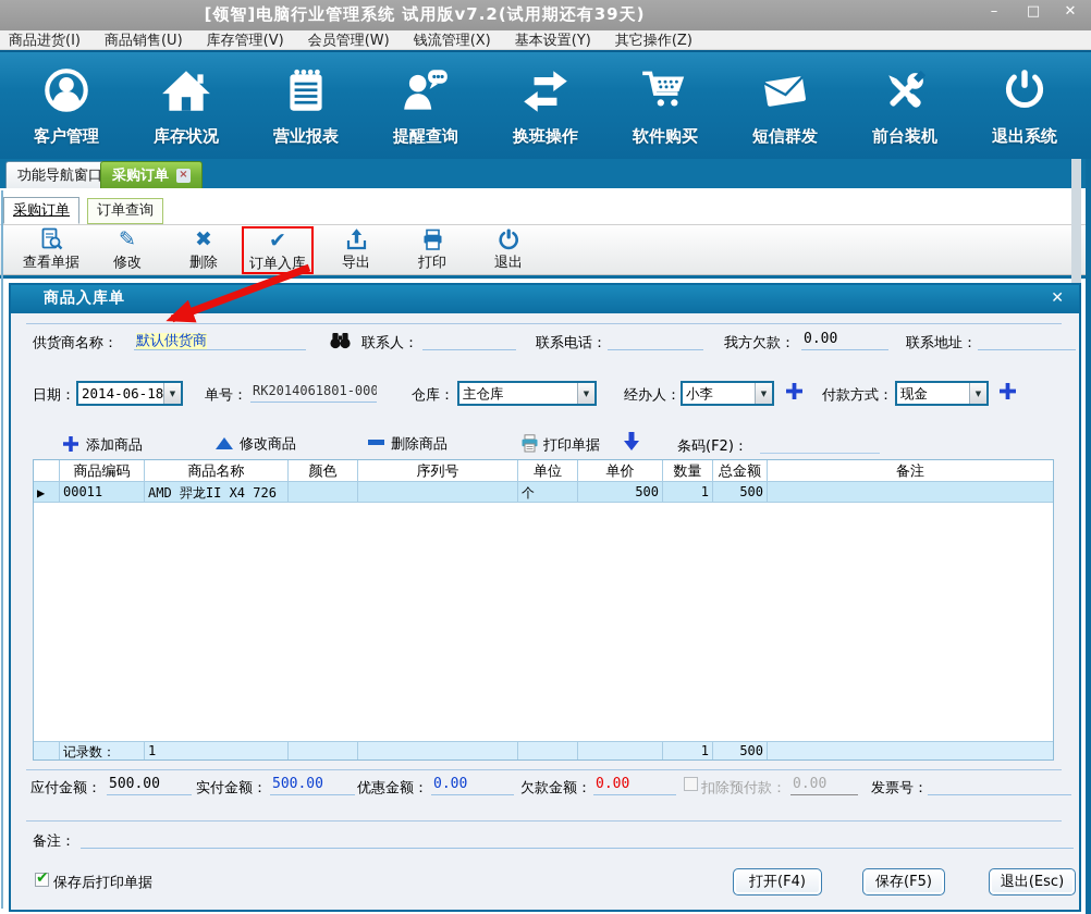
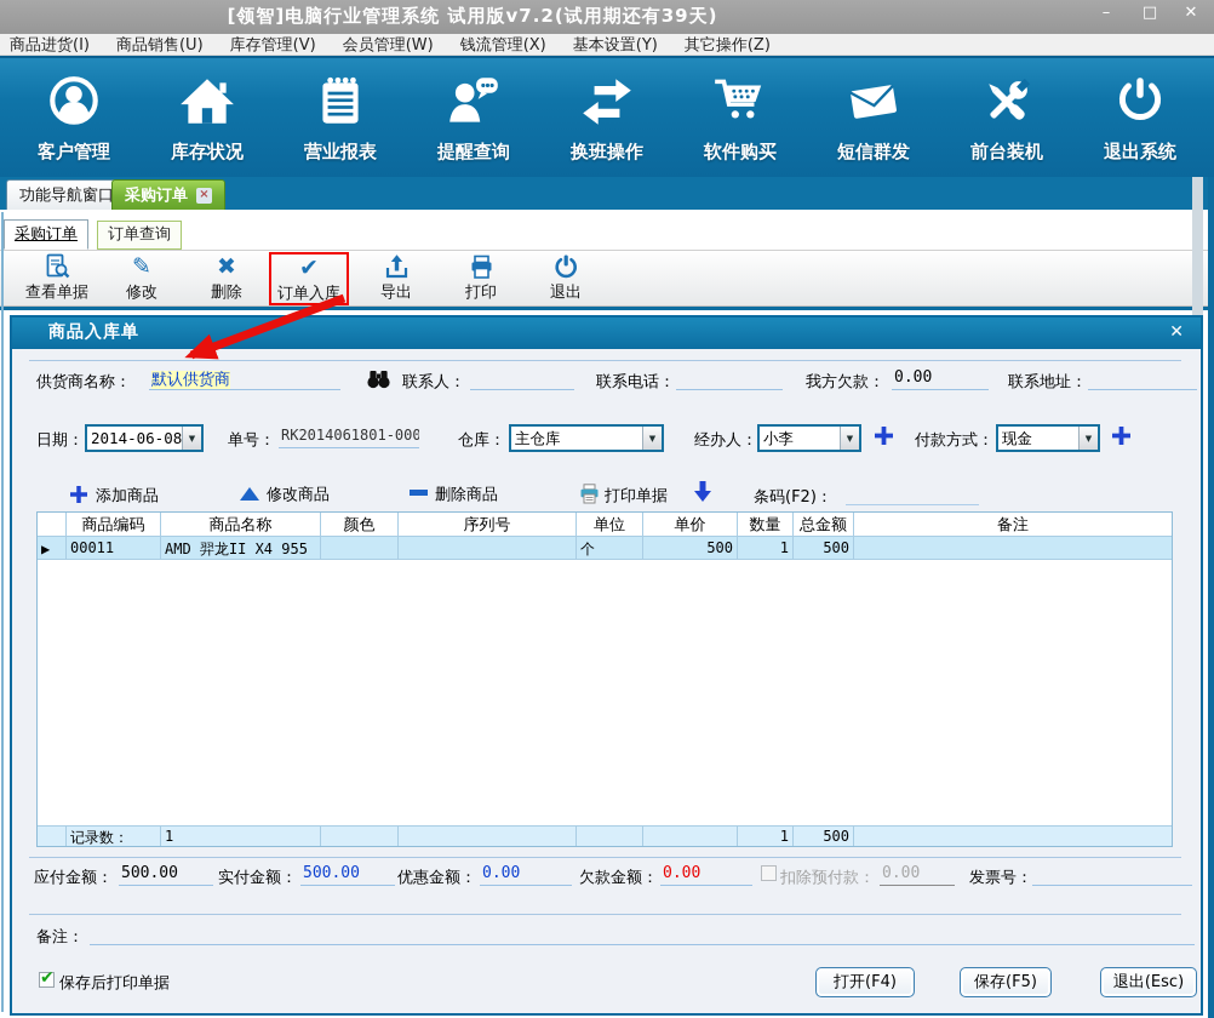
  [领智]电脑行业管理系统 试用版v7.2(试用期还有39天)
  –
  □
  ✕
  商品进货(I)
  商品销售(U)
  库存管理(V)
  会员管理(W)
  钱流管理(X)
  基本设置(Y)
  其它操作(Z)
  客户管理
  库存状况
  营业报表
  提醒查询
  换班操作
  软件购买
  短信群发
  前台装机
  退出系统
  功能导航窗口
  采购订单
  ×
  采购订单 订单查询
  查看单据
  ✎
  修改
  ✖
  删除
  ✔
  订单入库
  导出
  打印
  退出
  商品入库单
  ✕
  供货商名称：
  默认供货商
  联系人：
  联系电话：
  我方欠款：
  0.00
  联系地址：
  日期：
- 2014-06-18
+ 2014-06-08
  ▼
  单号：
  RK2014061801-000
  仓库：
  主仓库
  ▼
  经办人：
  小李
  ▼
  付款方式：
  现金
  ▼
  添加商品
  修改商品
  删除商品
  打印单据
  条码(F2)：
  商品编码
  商品名称
  颜色
  序列号
  单位
  单价
  数量
  总金额
  备注
  ▶
  00011
- AMD 羿龙II X4 726
+ AMD 羿龙II X4 955
  个
  500
  1
  500
  记录数：
  1
  1
  500
  应付金额：
  500.00
  实付金额：
  500.00
  优惠金额：
  0.00
  欠款金额：
  0.00
  扣除预付款：
  0.00
  发票号：
  备注：
  ✔
  保存后打印单据
  打开(F4)
  保存(F5)
  退出(Esc)
